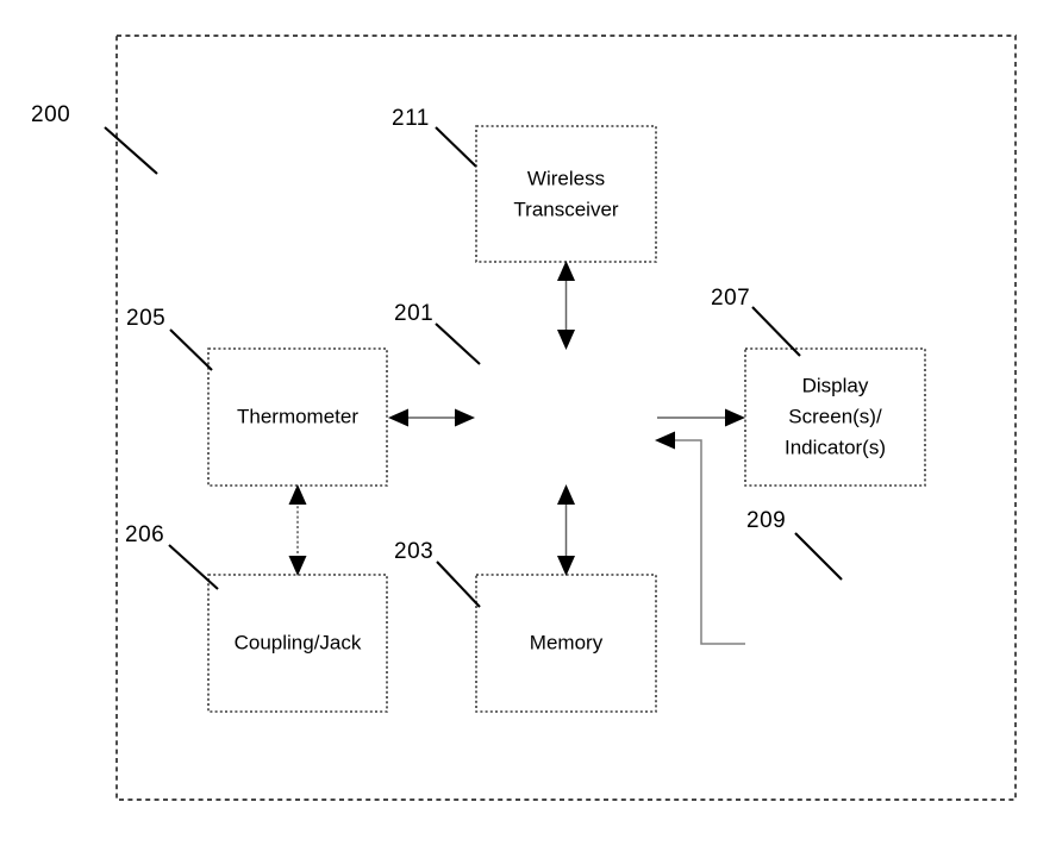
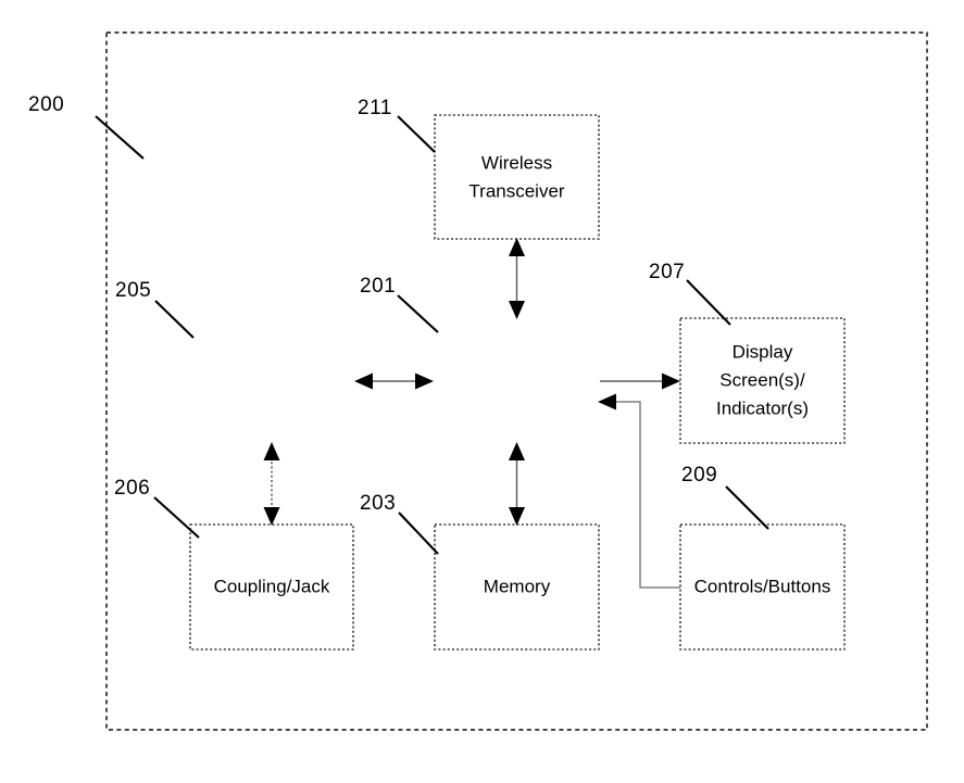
  Wireless
  Transceiver
- Thermometer
  Display
  Screen(s)/
  Indicator(s)
  Coupling/Jack
  Memory
+ Controls/Buttons
  200
  211
  205
  201
  207
  206
  203
  209
